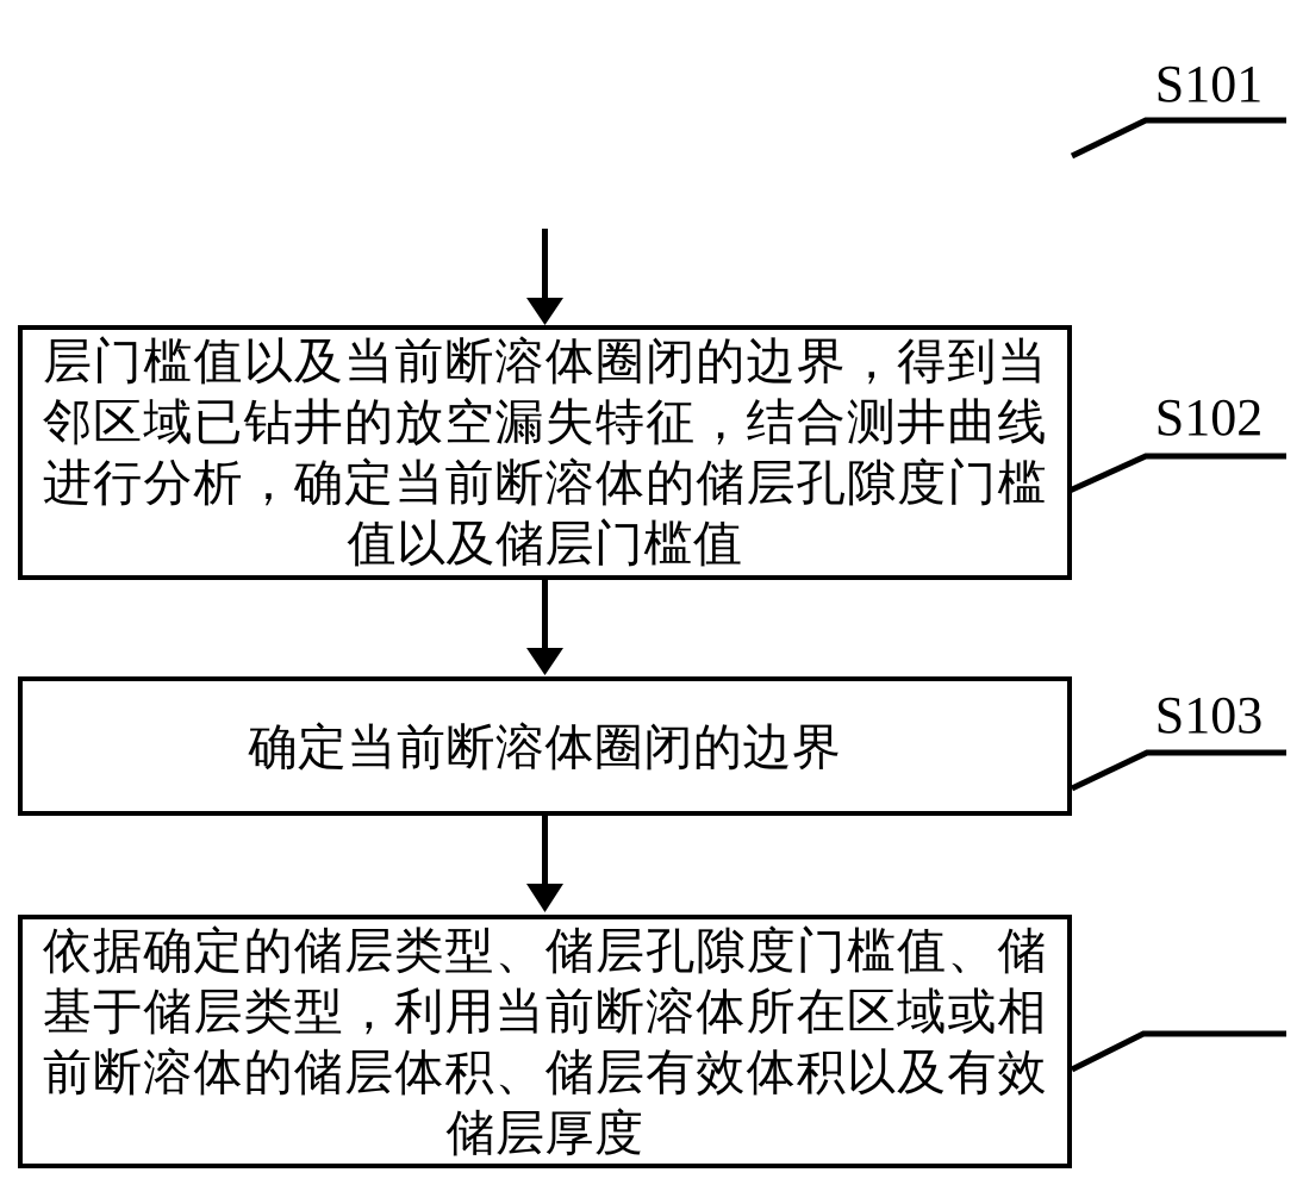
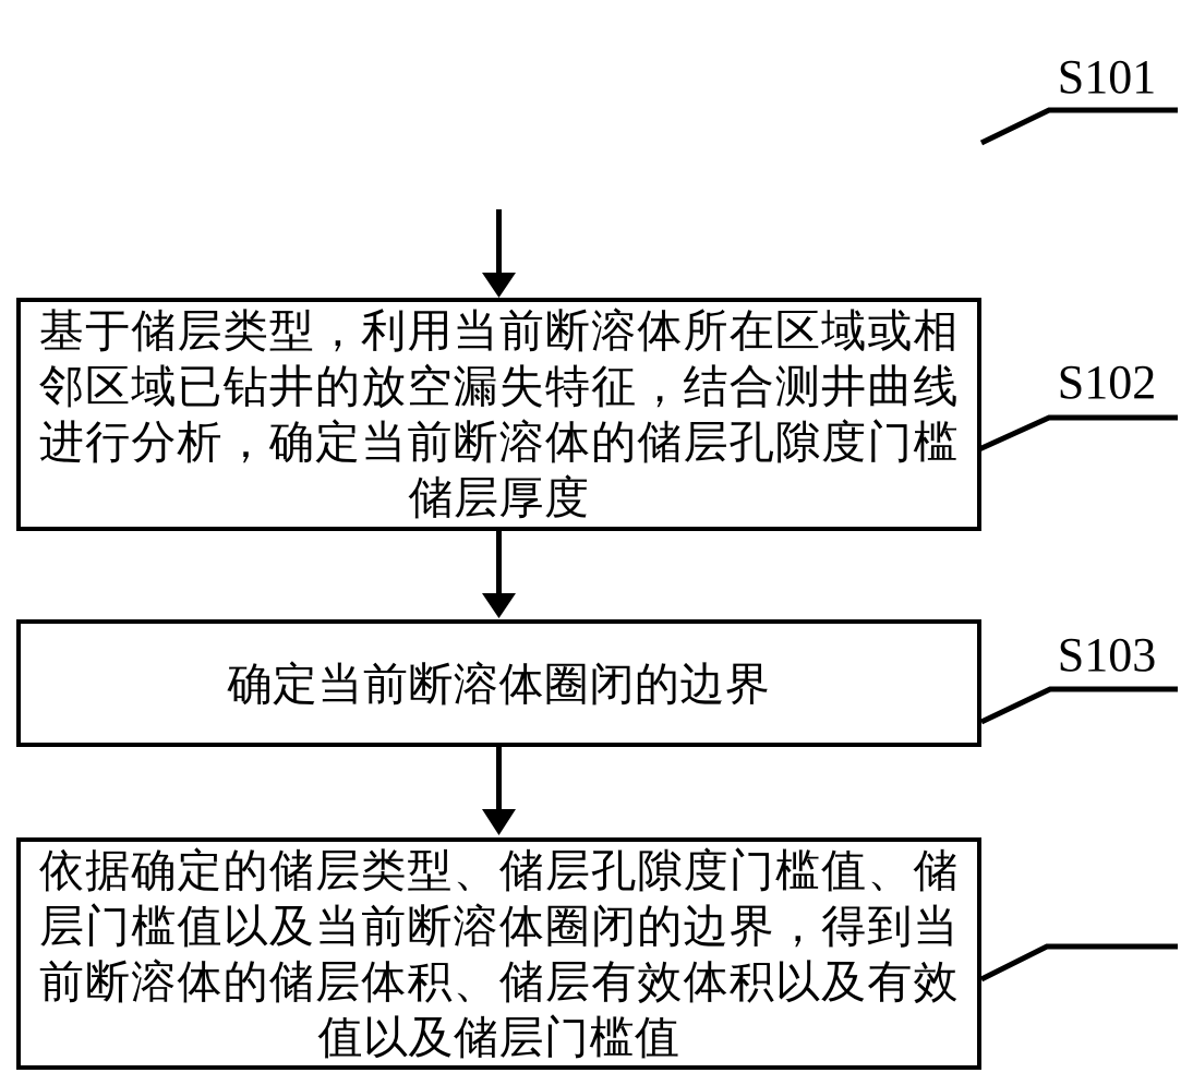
- 层门槛值以及当前断溶体圈闭的边界，得到当
+ 基于储层类型，利用当前断溶体所在区域或相
  邻区域已钻井的放空漏失特征，结合测井曲线
  进行分析，确定当前断溶体的储层孔隙度门槛
- 值以及储层门槛值
+ 储层厚度
  确定当前断溶体圈闭的边界
  依据确定的储层类型、储层孔隙度门槛值、储
- 基于储层类型，利用当前断溶体所在区域或相
+ 层门槛值以及当前断溶体圈闭的边界，得到当
  前断溶体的储层体积、储层有效体积以及有效
- 储层厚度
+ 值以及储层门槛值
  S101
  S102
  S103
